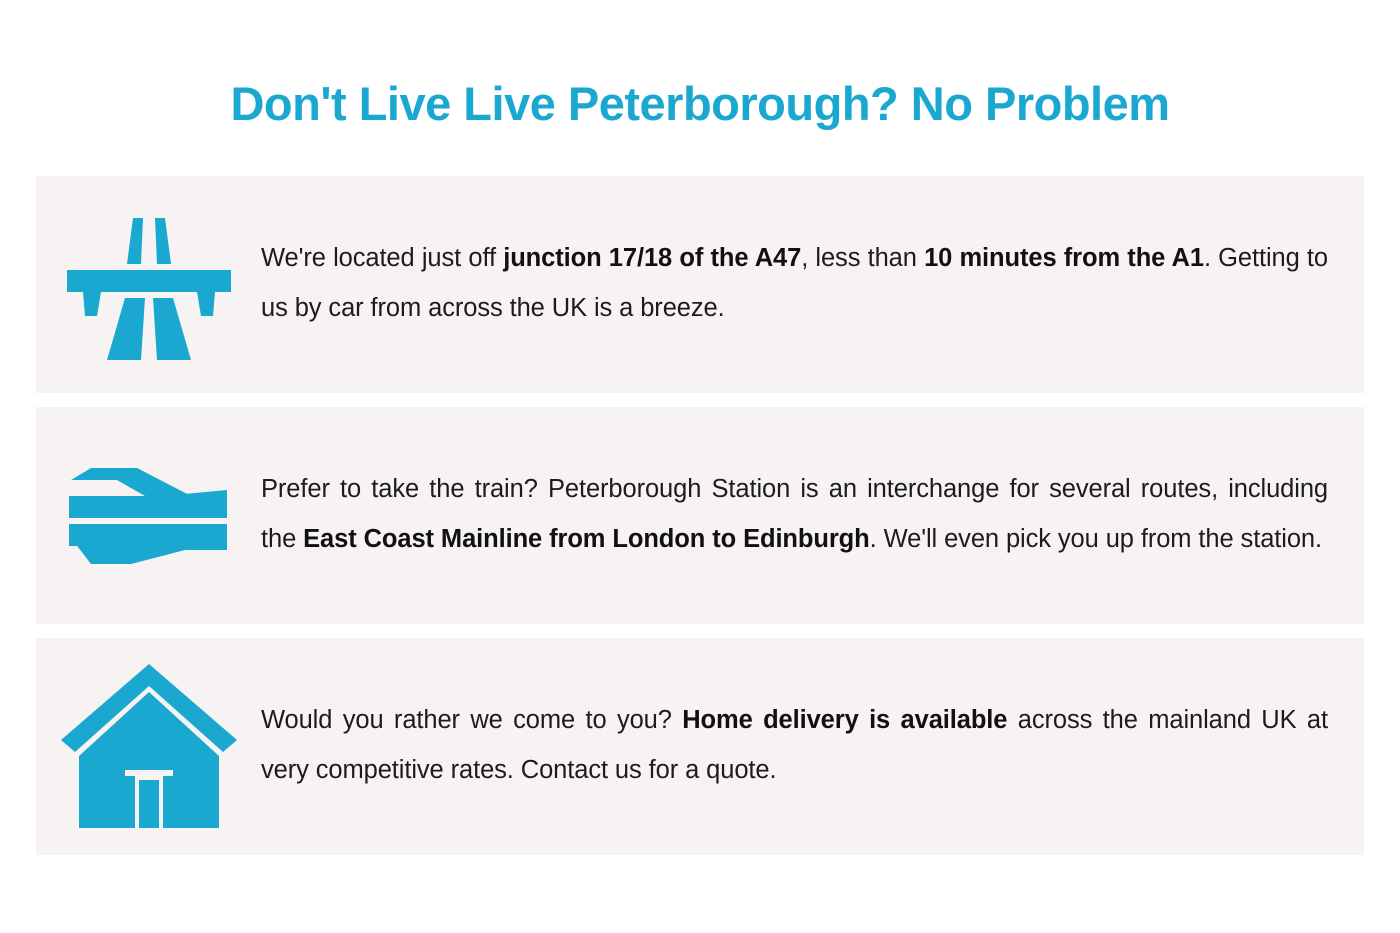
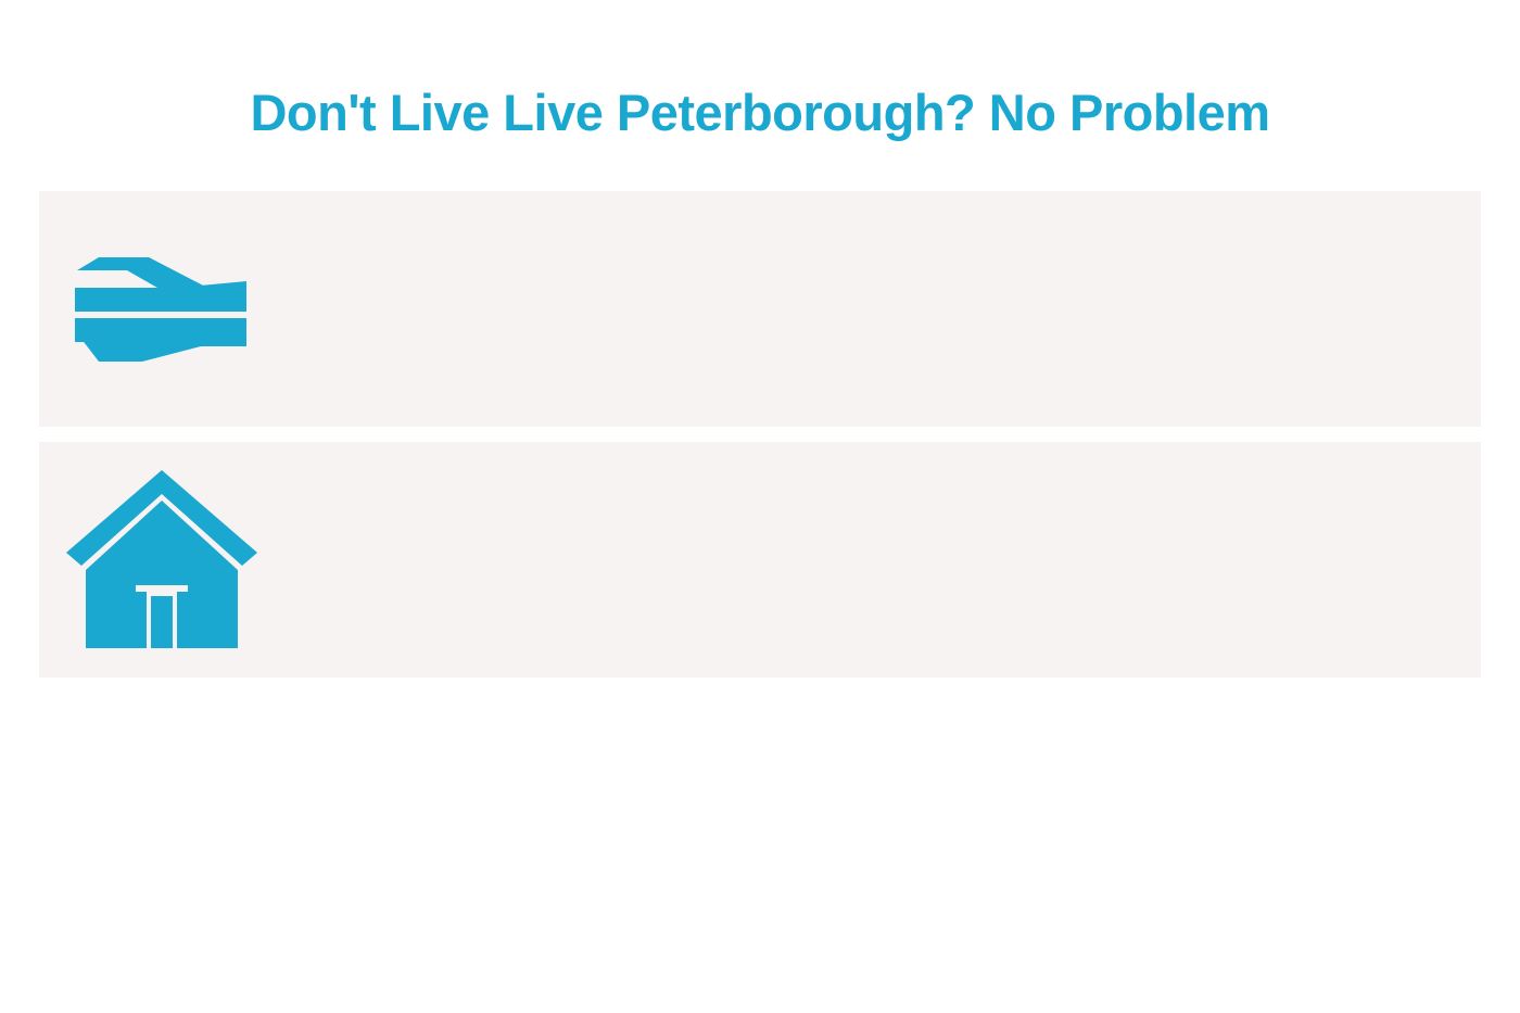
  Don't Live Live Peterborough? No Problem
- We're located just off junction 17/18 of the A47, less than 10 minutes from the A1. Getting to us by car from across the UK is a breeze.
- Prefer to take the train? Peterborough Station is an interchange for several routes, including the East Coast Mainline from London to Edinburgh. We'll even pick you up from the station.
- Would you rather we come to you? Home delivery is available across the mainland UK at very competitive rates. Contact us for a quote.
